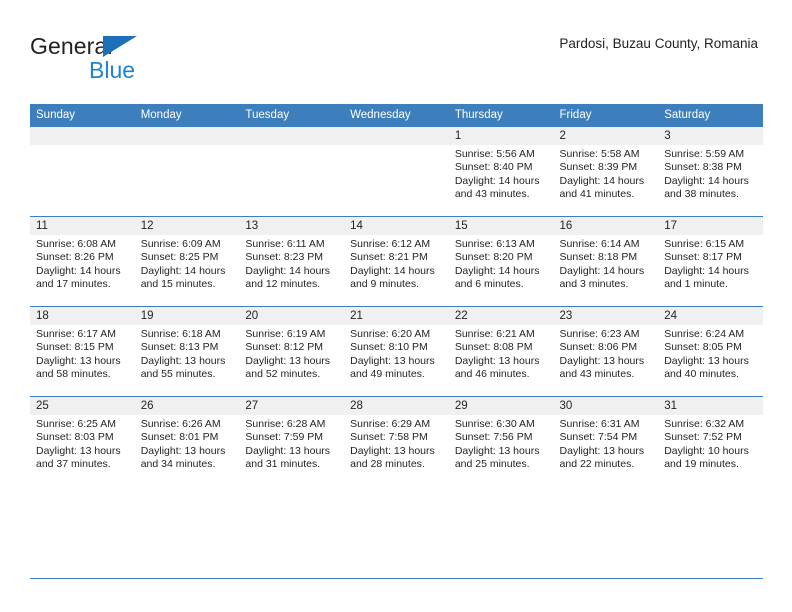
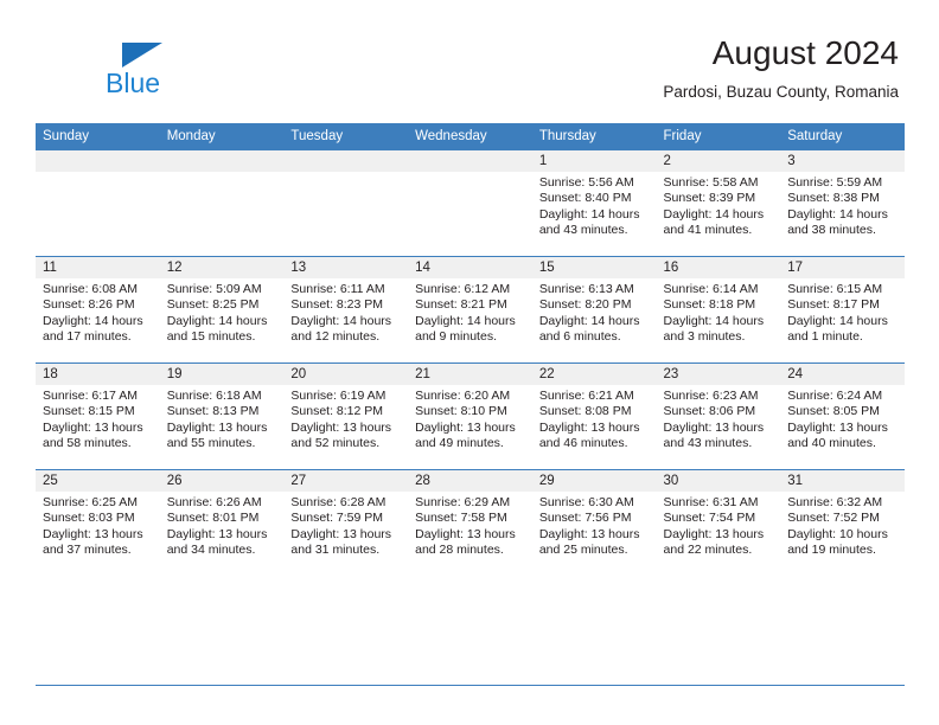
- General
  Blue
+ August 2024
  Pardosi, Buzau County, Romania
  Sunday	Monday	Tuesday	Wednesday	Thursday	Friday	Saturday
  				1Sunrise: 5:56 AMSunset: 8:40 PMDaylight: 14 hours and 43 minutes.	2Sunrise: 5:58 AMSunset: 8:39 PMDaylight: 14 hours and 41 minutes.	3Sunrise: 5:59 AMSunset: 8:38 PMDaylight: 14 hours and 38 minutes.
- 11Sunrise: 6:08 AMSunset: 8:26 PMDaylight: 14 hours and 17 minutes.	12Sunrise: 6:09 AMSunset: 8:25 PMDaylight: 14 hours and 15 minutes.	13Sunrise: 6:11 AMSunset: 8:23 PMDaylight: 14 hours and 12 minutes.	14Sunrise: 6:12 AMSunset: 8:21 PMDaylight: 14 hours and 9 minutes.	15Sunrise: 6:13 AMSunset: 8:20 PMDaylight: 14 hours and 6 minutes.	16Sunrise: 6:14 AMSunset: 8:18 PMDaylight: 14 hours and 3 minutes.	17Sunrise: 6:15 AMSunset: 8:17 PMDaylight: 14 hours and 1 minute.
+ 11Sunrise: 6:08 AMSunset: 8:26 PMDaylight: 14 hours and 17 minutes.	12Sunrise: 5:09 AMSunset: 8:25 PMDaylight: 14 hours and 15 minutes.	13Sunrise: 6:11 AMSunset: 8:23 PMDaylight: 14 hours and 12 minutes.	14Sunrise: 6:12 AMSunset: 8:21 PMDaylight: 14 hours and 9 minutes.	15Sunrise: 6:13 AMSunset: 8:20 PMDaylight: 14 hours and 6 minutes.	16Sunrise: 6:14 AMSunset: 8:18 PMDaylight: 14 hours and 3 minutes.	17Sunrise: 6:15 AMSunset: 8:17 PMDaylight: 14 hours and 1 minute.
  18Sunrise: 6:17 AMSunset: 8:15 PMDaylight: 13 hours and 58 minutes.	19Sunrise: 6:18 AMSunset: 8:13 PMDaylight: 13 hours and 55 minutes.	20Sunrise: 6:19 AMSunset: 8:12 PMDaylight: 13 hours and 52 minutes.	21Sunrise: 6:20 AMSunset: 8:10 PMDaylight: 13 hours and 49 minutes.	22Sunrise: 6:21 AMSunset: 8:08 PMDaylight: 13 hours and 46 minutes.	23Sunrise: 6:23 AMSunset: 8:06 PMDaylight: 13 hours and 43 minutes.	24Sunrise: 6:24 AMSunset: 8:05 PMDaylight: 13 hours and 40 minutes.
  25Sunrise: 6:25 AMSunset: 8:03 PMDaylight: 13 hours and 37 minutes.	26Sunrise: 6:26 AMSunset: 8:01 PMDaylight: 13 hours and 34 minutes.	27Sunrise: 6:28 AMSunset: 7:59 PMDaylight: 13 hours and 31 minutes.	28Sunrise: 6:29 AMSunset: 7:58 PMDaylight: 13 hours and 28 minutes.	29Sunrise: 6:30 AMSunset: 7:56 PMDaylight: 13 hours and 25 minutes.	30Sunrise: 6:31 AMSunset: 7:54 PMDaylight: 13 hours and 22 minutes.	31Sunrise: 6:32 AMSunset: 7:52 PMDaylight: 10 hours and 19 minutes.
